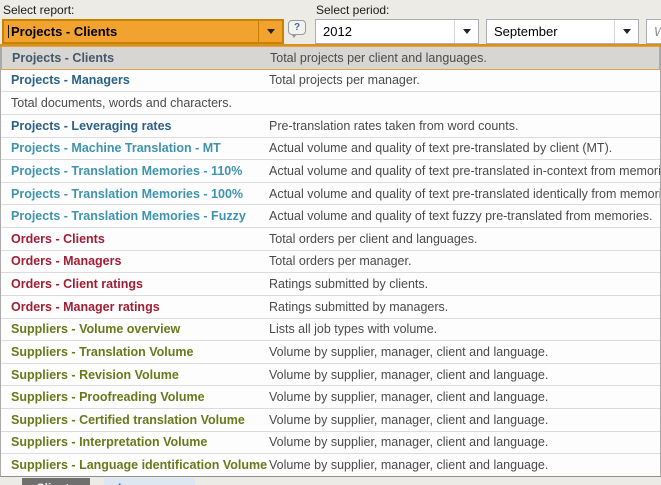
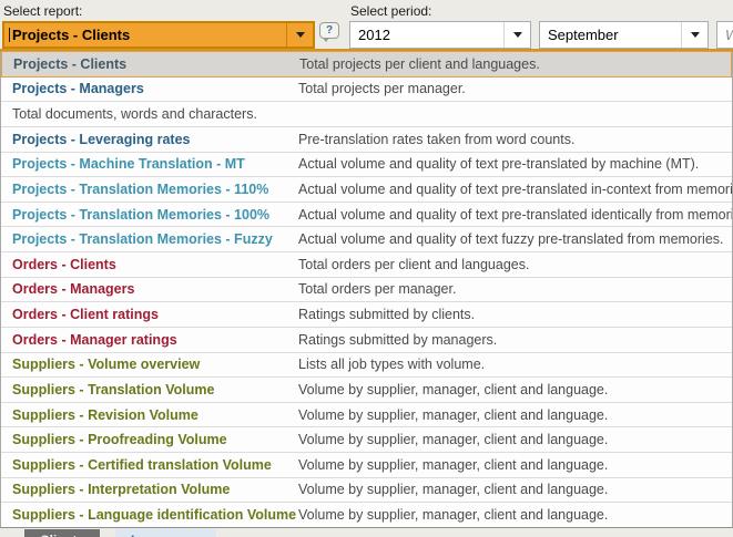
  Select report:
  Select period:
  Projects - Clients
  ?
  2012
  September
  Projects - Clients
  Total projects per client and languages.
  Projects - Managers
  Total projects per manager.
  Total documents, words and characters.
  Projects - Leveraging rates
  Pre-translation rates taken from word counts.
  Projects - Machine Translation - MT
- Actual volume and quality of text pre-translated by client (MT).
+ Actual volume and quality of text pre-translated by machine (MT).
  Projects - Translation Memories - 110%
  Actual volume and quality of text pre-translated in-context from memori
  Projects - Translation Memories - 100%
  Actual volume and quality of text pre-translated identically from memor
  Projects - Translation Memories - Fuzzy
  Actual volume and quality of text fuzzy pre-translated from memories.
  Orders - Clients
  Total orders per client and languages.
  Orders - Managers
  Total orders per manager.
  Orders - Client ratings
  Ratings submitted by clients.
  Orders - Manager ratings
  Ratings submitted by managers.
  Suppliers - Volume overview
  Lists all job types with volume.
  Suppliers - Translation Volume
  Volume by supplier, manager, client and language.
  Suppliers - Revision Volume
  Volume by supplier, manager, client and language.
  Suppliers - Proofreading Volume
  Volume by supplier, manager, client and language.
  Suppliers - Certified translation Volume
  Volume by supplier, manager, client and language.
  Suppliers - Interpretation Volume
  Volume by supplier, manager, client and language.
  Suppliers - Language identification Volume
  Volume by supplier, manager, client and language.
